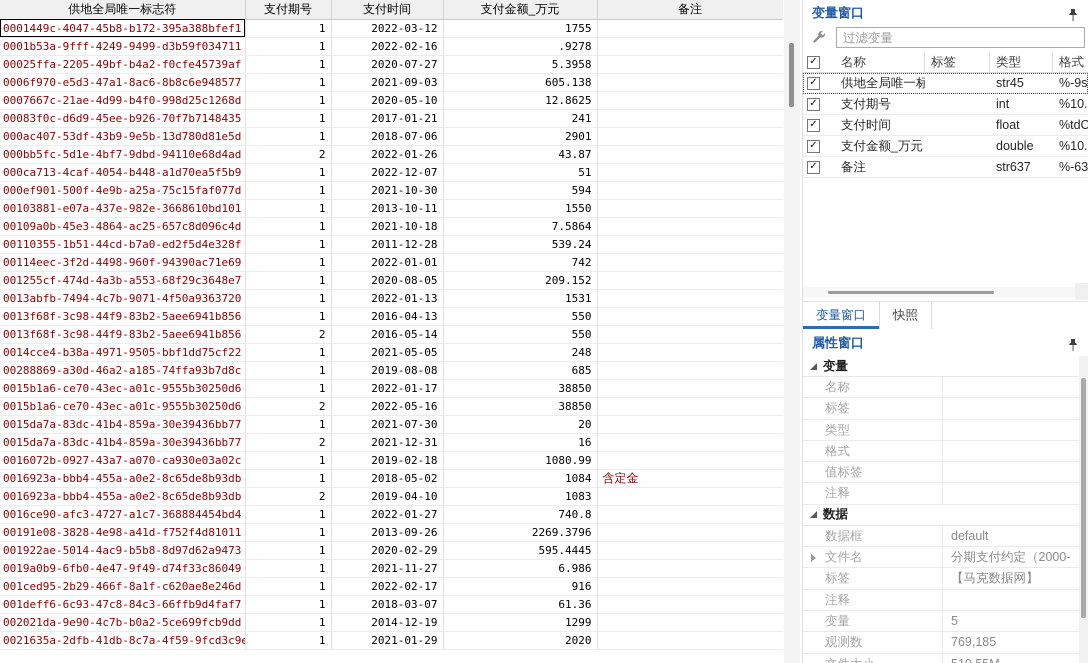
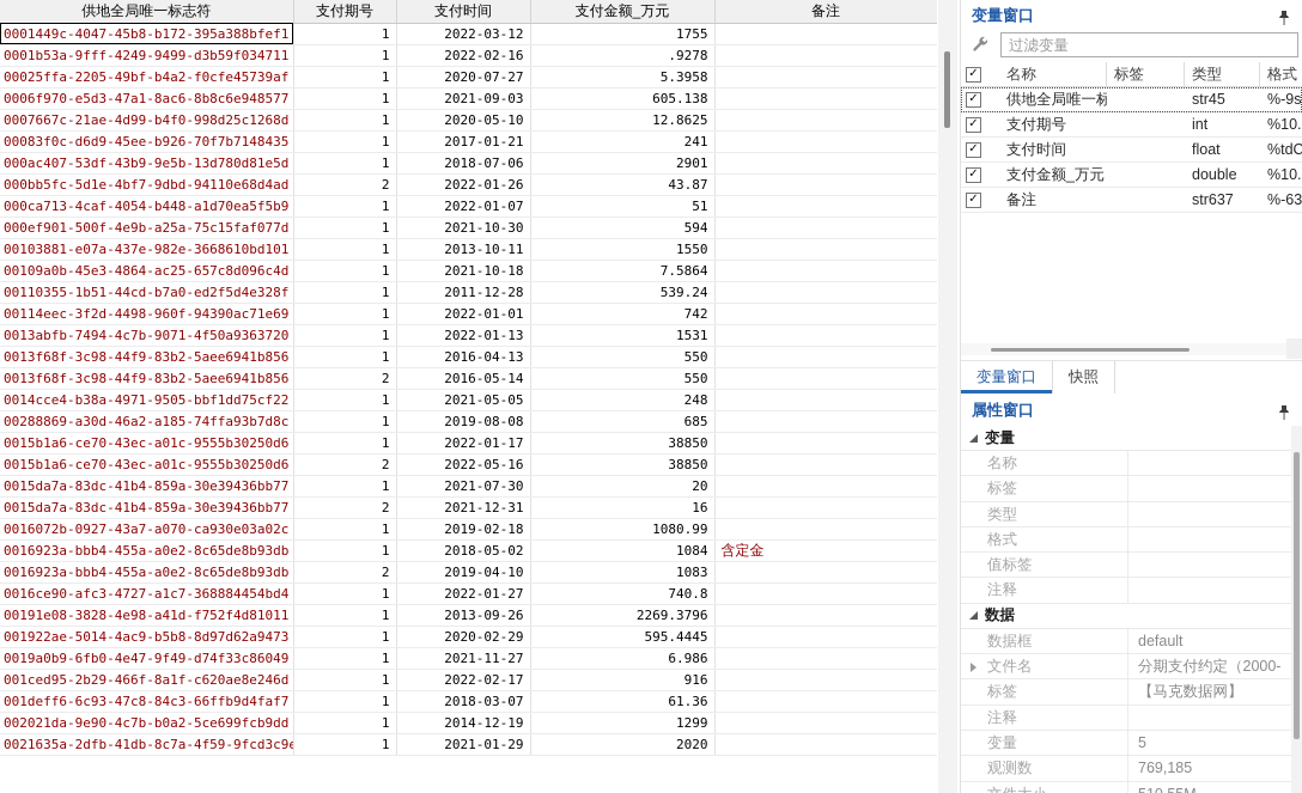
  供地全局唯一标志符	支付期号	支付时间	支付金额_万元	备注
  0001449c-4047-45b8-b172-395a388bfef1	1	2022-03-12	1755
  0001b53a-9fff-4249-9499-d3b59f034711	1	2022-02-16	.9278
  00025ffa-2205-49bf-b4a2-f0cfe45739af	1	2020-07-27	5.3958
  0006f970-e5d3-47a1-8ac6-8b8c6e948577	1	2021-09-03	605.138
  0007667c-21ae-4d99-b4f0-998d25c1268d	1	2020-05-10	12.8625
  00083f0c-d6d9-45ee-b926-70f7b7148435	1	2017-01-21	241
  000ac407-53df-43b9-9e5b-13d780d81e5d	1	2018-07-06	2901
  000bb5fc-5d1e-4bf7-9dbd-94110e68d4ad	2	2022-01-26	43.87
- 000ca713-4caf-4054-b448-a1d70ea5f5b9	1	2022-12-07	51
+ 000ca713-4caf-4054-b448-a1d70ea5f5b9	1	2022-01-07	51
  000ef901-500f-4e9b-a25a-75c15faf077d	1	2021-10-30	594
  00103881-e07a-437e-982e-3668610bd101	1	2013-10-11	1550
  00109a0b-45e3-4864-ac25-657c8d096c4d	1	2021-10-18	7.5864
  00110355-1b51-44cd-b7a0-ed2f5d4e328f	1	2011-12-28	539.24
  00114eec-3f2d-4498-960f-94390ac71e69	1	2022-01-01	742
- 001255cf-474d-4a3b-a553-68f29c3648e7	1	2020-08-05	209.152
  0013abfb-7494-4c7b-9071-4f50a9363720	1	2022-01-13	1531
  0013f68f-3c98-44f9-83b2-5aee6941b856	1	2016-04-13	550
  0013f68f-3c98-44f9-83b2-5aee6941b856	2	2016-05-14	550
  0014cce4-b38a-4971-9505-bbf1dd75cf22	1	2021-05-05	248
  00288869-a30d-46a2-a185-74ffa93b7d8c	1	2019-08-08	685
  0015b1a6-ce70-43ec-a01c-9555b30250d6	1	2022-01-17	38850
  0015b1a6-ce70-43ec-a01c-9555b30250d6	2	2022-05-16	38850
  0015da7a-83dc-41b4-859a-30e39436bb77	1	2021-07-30	20
  0015da7a-83dc-41b4-859a-30e39436bb77	2	2021-12-31	16
  0016072b-0927-43a7-a070-ca930e03a02c	1	2019-02-18	1080.99
  0016923a-bbb4-455a-a0e2-8c65de8b93db	1	2018-05-02	1084	含定金
  0016923a-bbb4-455a-a0e2-8c65de8b93db	2	2019-04-10	1083
  0016ce90-afc3-4727-a1c7-368884454bd4	1	2022-01-27	740.8
  00191e08-3828-4e98-a41d-f752f4d81011	1	2013-09-26	2269.3796
  001922ae-5014-4ac9-b5b8-8d97d62a9473	1	2020-02-29	595.4445
  0019a0b9-6fb0-4e47-9f49-d74f33c86049	1	2021-11-27	6.986
  001ced95-2b29-466f-8a1f-c620ae8e246d	1	2022-02-17	916
  001deff6-6c93-47c8-84c3-66ffb9d4faf7	1	2018-03-07	61.36
  002021da-9e90-4c7b-b0a2-5ce699fcb9dd	1	2014-12-19	1299
  0021635a-2dfb-41db-8c7a-4f59-9fcd3c9e	1	2021-01-29	2020
  变量窗口
  过滤变量
  ✓
  名称
  标签
  类型
  格式
  ✓
  供地全局唯一标
  str45
  %-9s
  ✓
  支付期号
  int
  %10.
  ✓
  支付时间
  float
  %tdC
  ✓
  支付金额_万元
  double
  %10.
  ✓
  备注
  str637
  %-63
  变量窗口
  快照
  属性窗口
  变量
  名称
  标签
  类型
  格式
  值标签
  注释
  数据
  数据框
  default
  文件名
  分期支付约定（2000-
  标签
  【马克数据网】
  注释
  变量
  5
  观测数
  769,185
